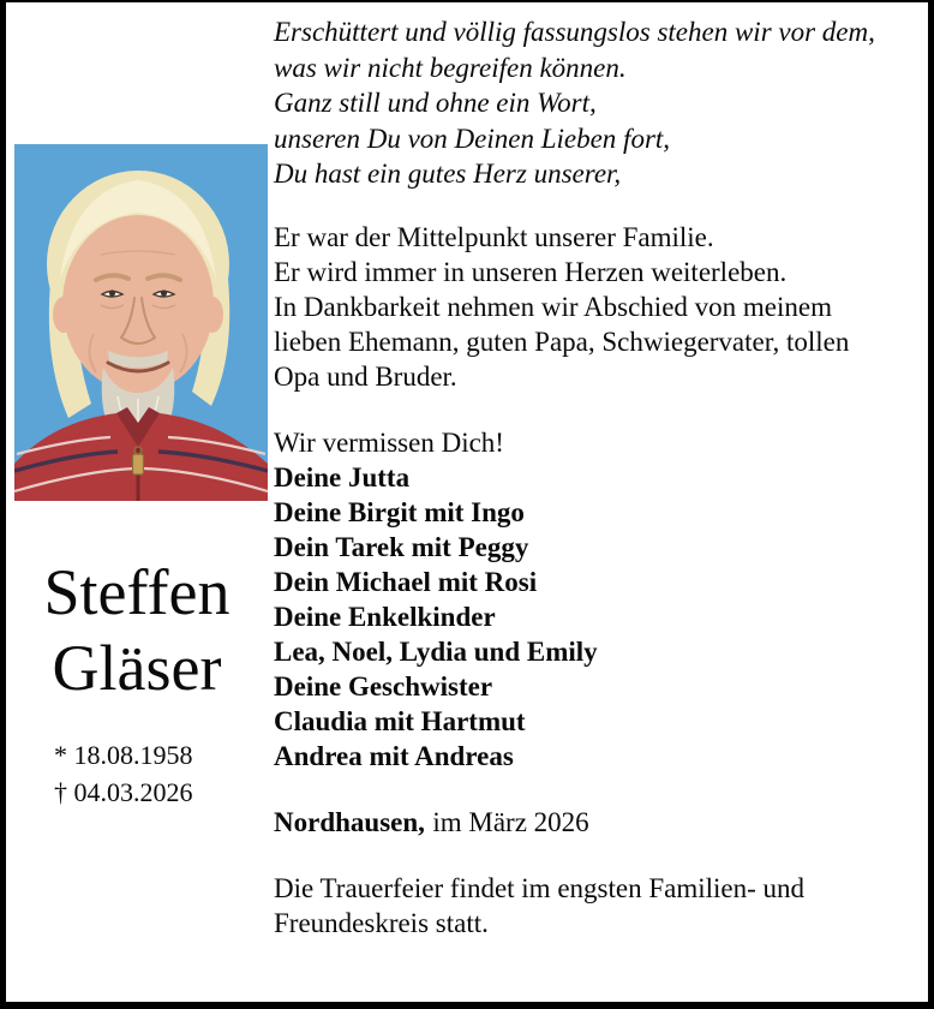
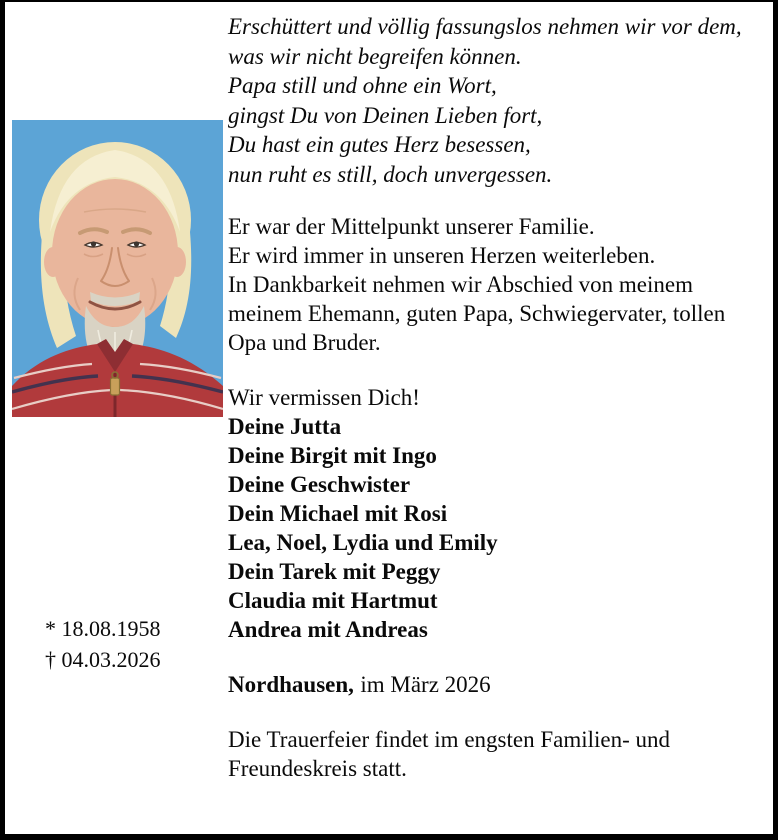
- Steffen
- Gläser
  * 18.08.1958
  † 04.03.2026
- Erschüttert und völlig fassungslos stehen wir vor dem,
+ Erschüttert und völlig fassungslos nehmen wir vor dem,
  was wir nicht begreifen können.
- Ganz still und ohne ein Wort,
+ Papa still und ohne ein Wort,
- unseren Du von Deinen Lieben fort,
+ gingst Du von Deinen Lieben fort,
- Du hast ein gutes Herz unserer,
+ Du hast ein gutes Herz besessen,
+ nun ruht es still, doch unvergessen.
  Er war der Mittelpunkt unserer Familie.
  Er wird immer in unseren Herzen weiterleben.
  In Dankbarkeit nehmen wir Abschied von meinem
- lieben Ehemann, guten Papa, Schwiegervater, tollen
+ meinem Ehemann, guten Papa, Schwiegervater, tollen
  Opa und Bruder.
  Wir vermissen Dich!
  Deine Jutta
  Deine Birgit mit Ingo
- Dein Tarek mit Peggy
+ Deine Geschwister
  Dein Michael mit Rosi
- Deine Enkelkinder
  Lea, Noel, Lydia und Emily
- Deine Geschwister
+ Dein Tarek mit Peggy
  Claudia mit Hartmut
  Andrea mit Andreas
  Nordhausen, im März 2026
  Die Trauerfeier findet im engsten Familien- und
  Freundeskreis statt.
